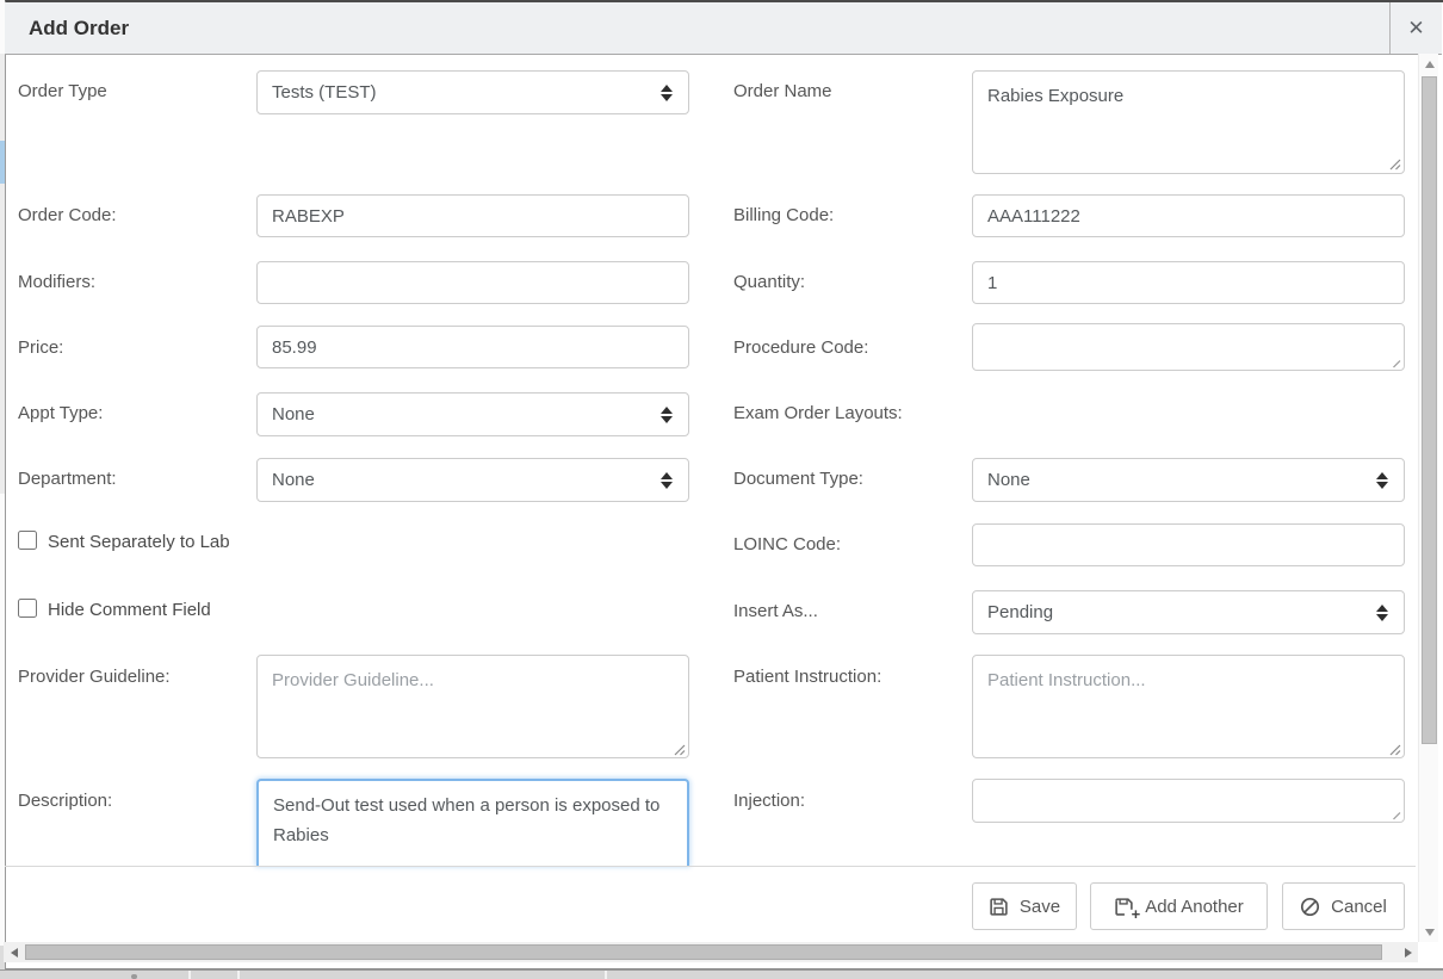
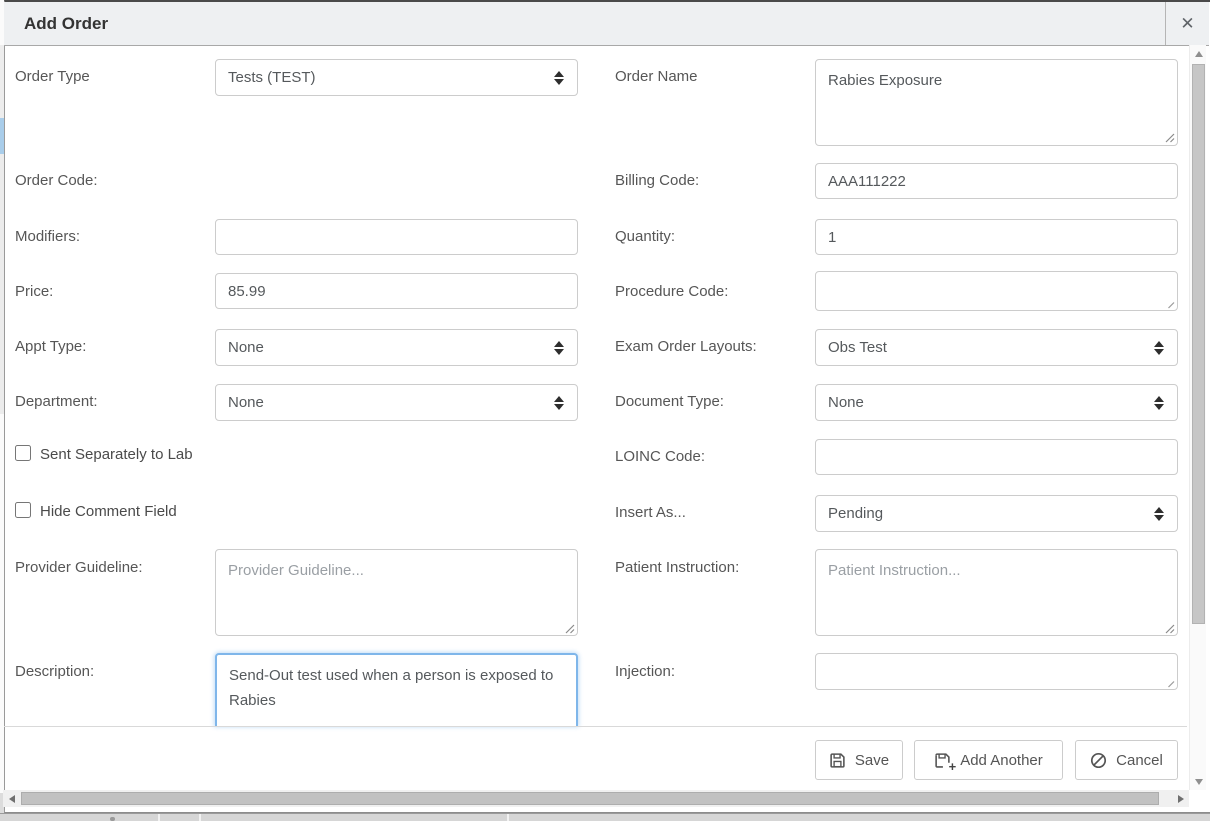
  Add Order
  ✕
  Order Type
  Tests (TEST)
  Order Code:
- RABEXP
  Modifiers:
  Price:
  85.99
  Appt Type:
  None
  Department:
  None
  Sent Separately to Lab
  Hide Comment Field
  Provider Guideline:
  Provider Guideline...
  Description:
  Order Name
  Rabies Exposure
  Billing Code:
  AAA111222
  Quantity:
  1
  Procedure Code:
  Exam Order Layouts:
+ Obs Test
  Document Type:
  None
  LOINC Code:
  Insert As...
  Pending
  Patient Instruction:
  Patient Instruction...
  Injection:
  Save
  +
  Add Another
  Cancel
